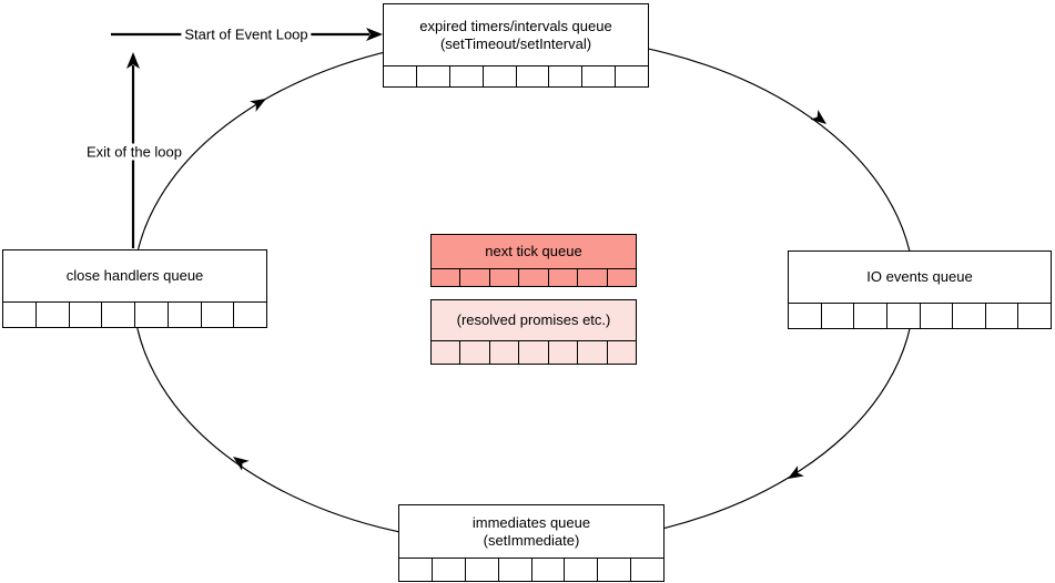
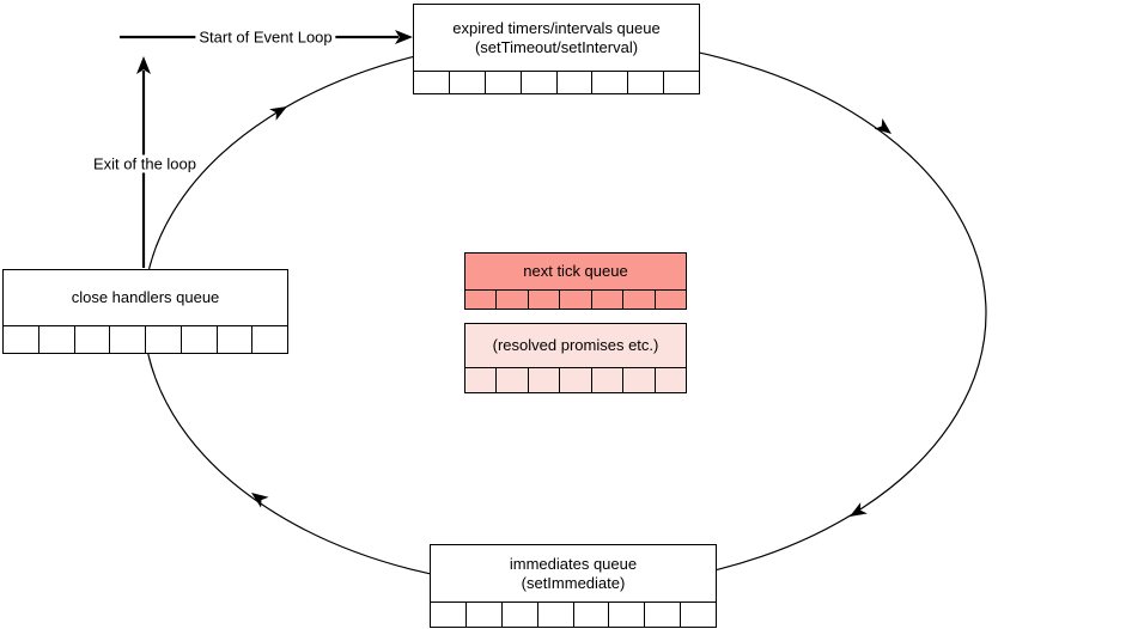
  Start of Event Loop
  Exit of the loop
  expired timers/intervals queue
  (setTimeout/setInterval)
- IO events queue
  close handlers queue
  immediates queue
  (setImmediate)
  next tick queue
  (resolved promises etc.)
